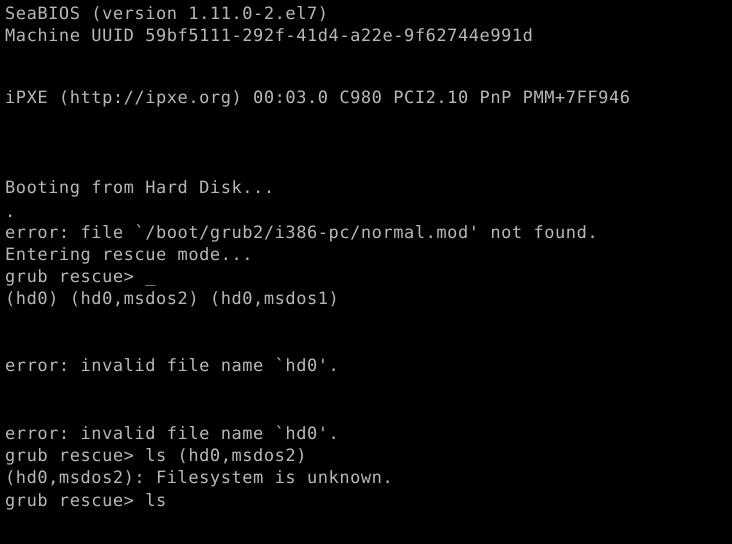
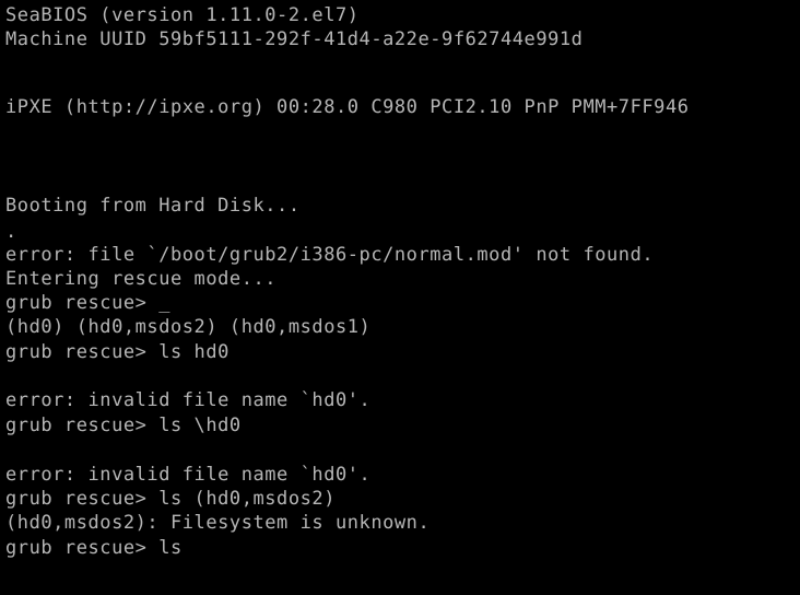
  SeaBIOS (version 1.11.0-2.el7)
  Machine UUID 59bf5111-292f-41d4-a22e-9f62744e991d
- iPXE (http://ipxe.org) 00:03.0 C980 PCI2.10 PnP PMM+7FF946
+ iPXE (http://ipxe.org) 00:28.0 C980 PCI2.10 PnP PMM+7FF946
  Booting from Hard Disk...
  .
  error: file `/boot/grub2/i386-pc/normal.mod' not found.
  Entering rescue mode...
  grub rescue> _
  (hd0) (hd0,msdos2) (hd0,msdos1)
+ grub rescue> ls hd0
  error: invalid file name `hd0'.
+ grub rescue> ls \hd0
  error: invalid file name `hd0'.
  grub rescue> ls (hd0,msdos2)
  (hd0,msdos2): Filesystem is unknown.
  grub rescue> ls
